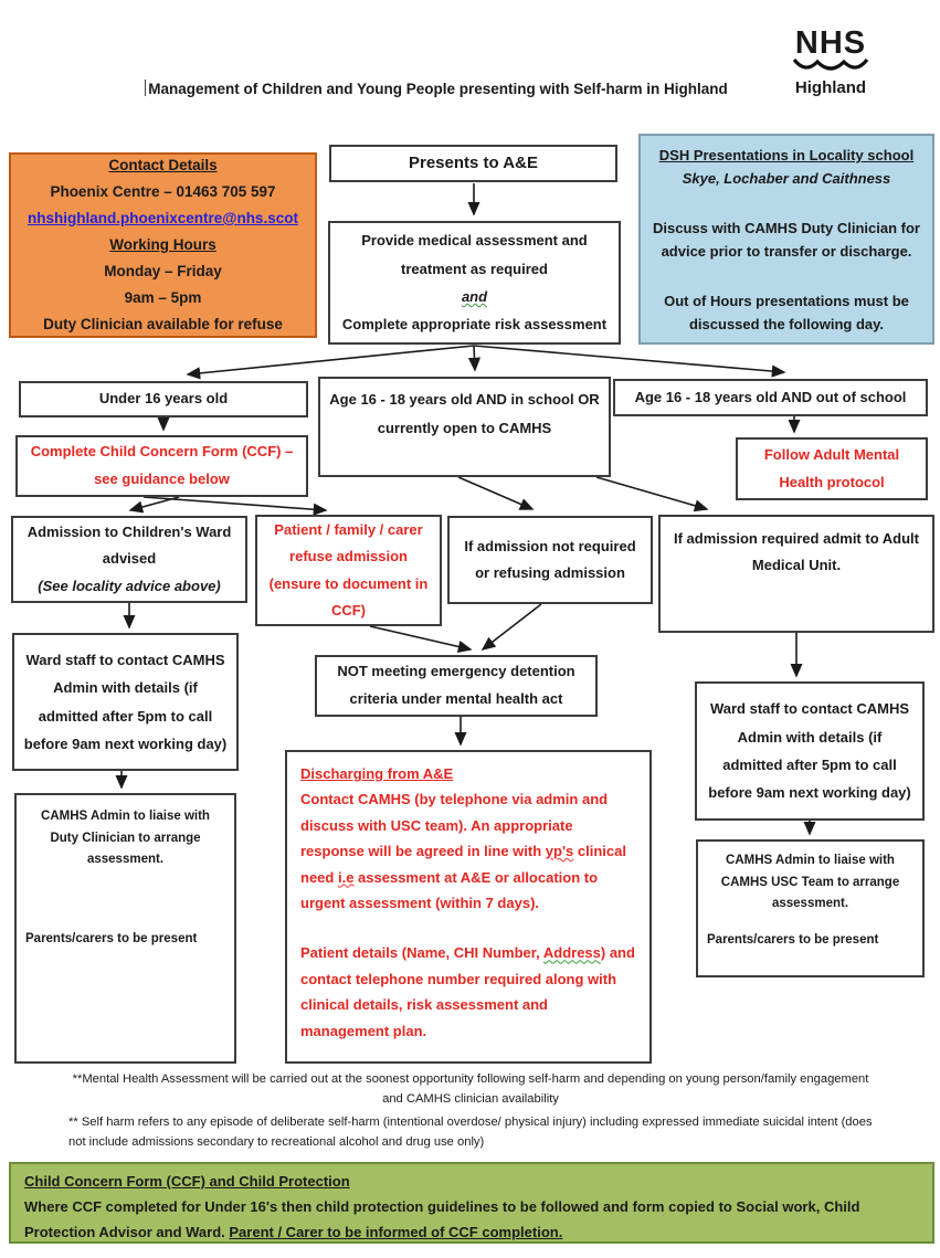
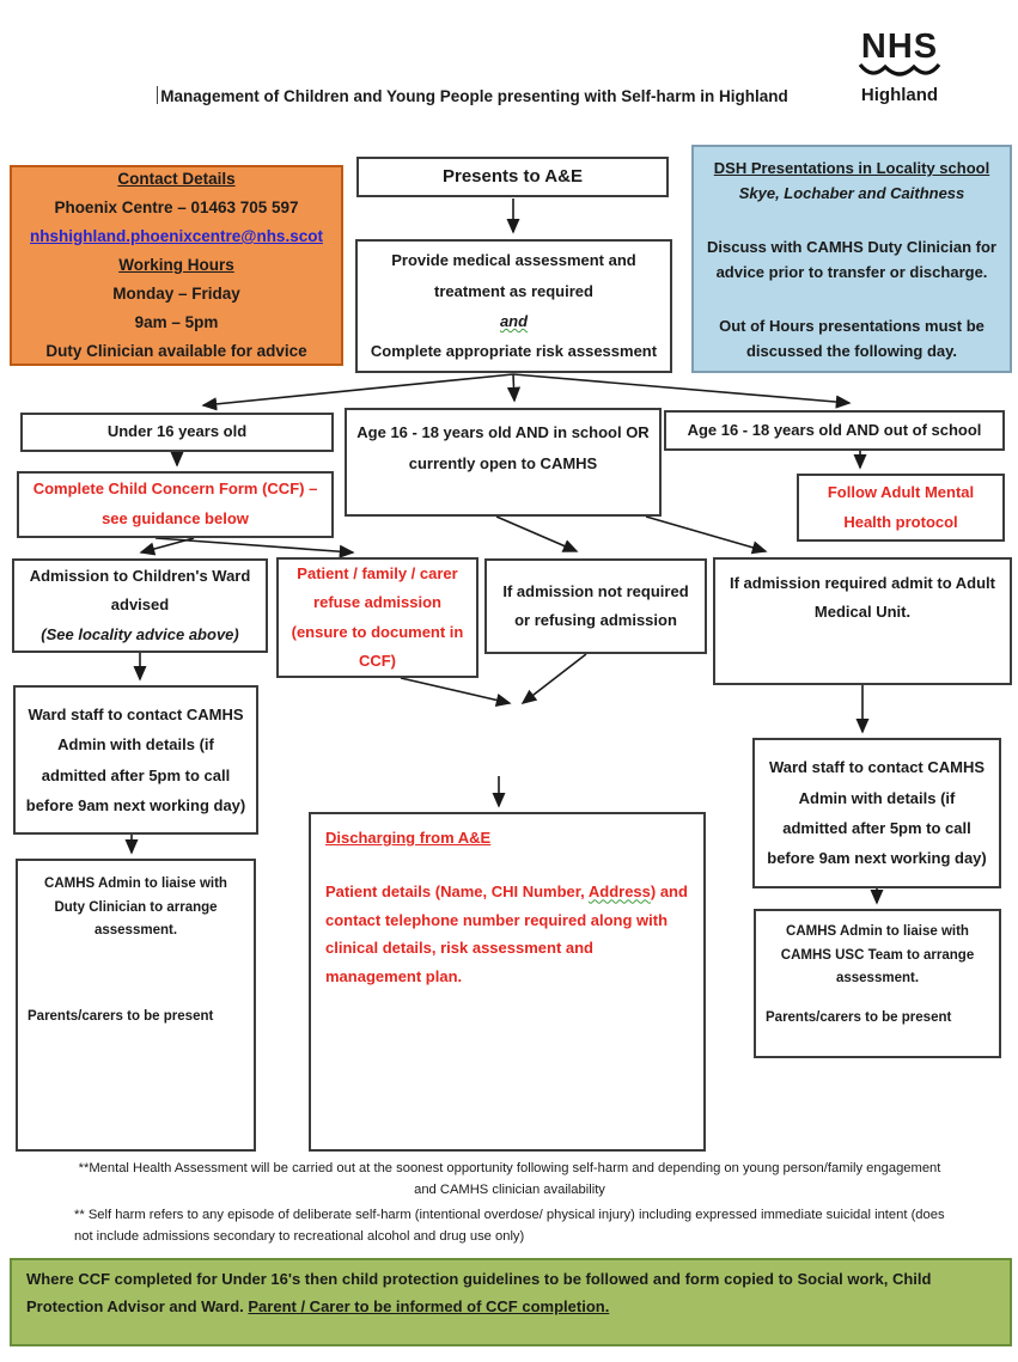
  Management of Children and Young People presenting with Self-harm in Highland
  NHS
  Highland
  Contact Details
  Phoenix Centre – 01463 705 597
  nhshighland.phoenixcentre@nhs.scot
  Working Hours
  Monday – Friday
  9am – 5pm
- Duty Clinician available for refuse
+ Duty Clinician available for advice
  Presents to A&E
  Provide medical assessment and treatment as required
  and
  Complete appropriate risk assessment
  DSH Presentations in Locality school
  Skye, Lochaber and Caithness
  Discuss with CAMHS Duty Clinician for advice prior to transfer or discharge.
  Out of Hours presentations must be discussed the following day.
  Under 16 years old
  Age 16 - 18 years old AND in school OR currently open to CAMHS
  Age 16 - 18 years old AND out of school
  Complete Child Concern Form (CCF) – see guidance below
  Follow Adult Mental Health protocol
  Admission to Children's Ward advised
  (See locality advice above)
  Patient / family / carer refuse admission (ensure to document in CCF)
  If admission not required or refusing admission
  If admission required admit to Adult Medical Unit.
  Ward staff to contact CAMHS Admin with details (if admitted after 5pm to call before 9am next working day)
- NOT meeting emergency detention criteria under mental health act
  Ward staff to contact CAMHS Admin with details (if admitted after 5pm to call before 9am next working day)
  CAMHS Admin to liaise with Duty Clinician to arrange assessment.
  Parents/carers to be present
  Discharging from A&E
- Contact CAMHS (by telephone via admin and discuss with USC team). An appropriate response will be agreed in line with yp's clinical need i.e assessment at A&E or allocation to urgent assessment (within 7 days).
  Patient details (Name, CHI Number, Address) and contact telephone number required along with clinical details, risk assessment and management plan.
  CAMHS Admin to liaise with CAMHS USC Team to arrange assessment.
  Parents/carers to be present
  **Mental Health Assessment will be carried out at the soonest opportunity following self-harm and depending on young person/family engagement and CAMHS clinician availability
  ** Self harm refers to any episode of deliberate self-harm (intentional overdose/ physical injury) including expressed immediate suicidal intent (does not include admissions secondary to recreational alcohol and drug use only)
- Child Concern Form (CCF) and Child Protection
  Where CCF completed for Under 16's then child protection guidelines to be followed and form copied to Social work, Child Protection Advisor and Ward. Parent / Carer to be informed of CCF completion.
